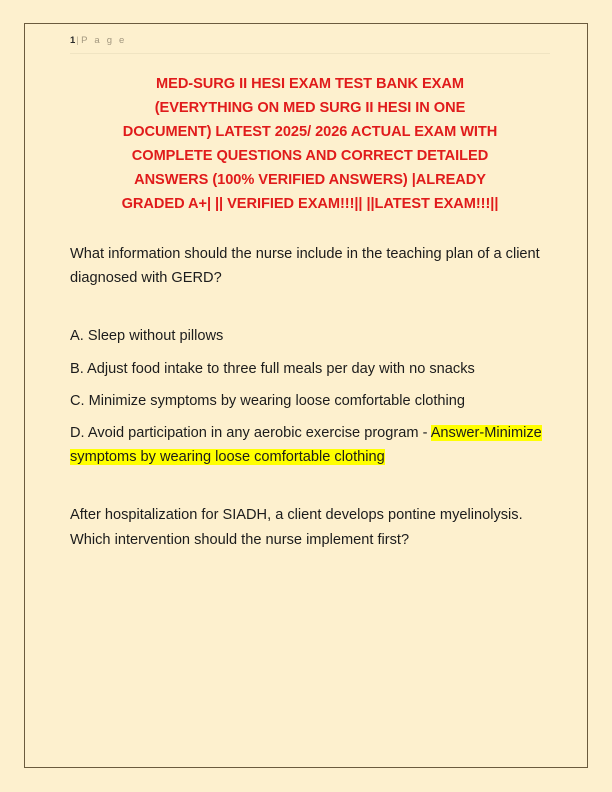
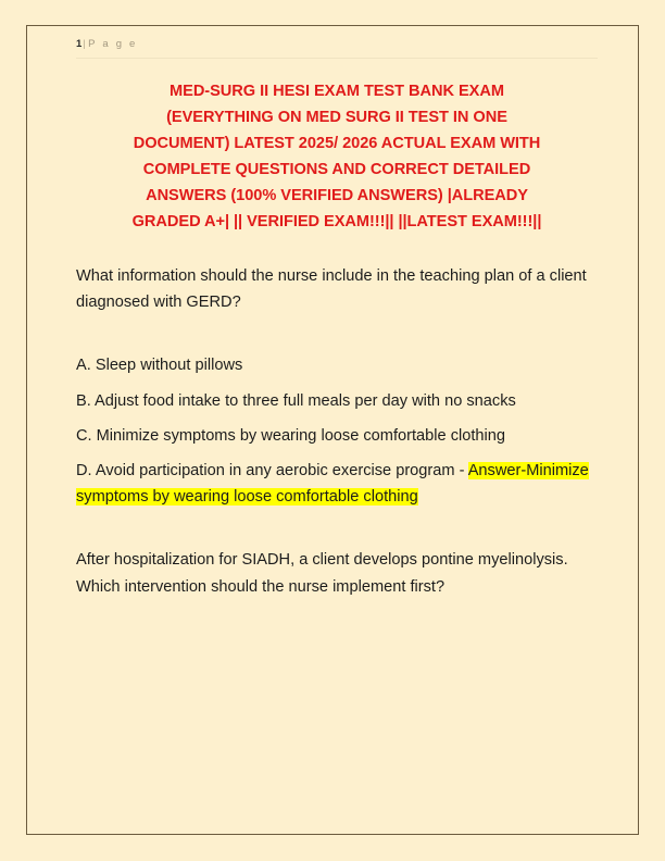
  1| P a g e
  MED-SURG II HESI EXAM TEST BANK EXAM
- (EVERYTHING ON MED SURG II HESI IN ONE
+ (EVERYTHING ON MED SURG II TEST IN ONE
  DOCUMENT) LATEST 2025/ 2026 ACTUAL EXAM WITH
  COMPLETE QUESTIONS AND CORRECT DETAILED
  ANSWERS (100% VERIFIED ANSWERS) |ALREADY
  GRADED A+| || VERIFIED EXAM!!!|| ||LATEST EXAM!!!||
  What information should the nurse include in the teaching plan of a client diagnosed with GERD?
  A. Sleep without pillows
  B. Adjust food intake to three full meals per day with no snacks
  C. Minimize symptoms by wearing loose comfortable clothing
  D. Avoid participation in any aerobic exercise program - Answer-Minimize symptoms by wearing loose comfortable clothing
  After hospitalization for SIADH, a client develops pontine myelinolysis. Which intervention should the nurse implement first?
